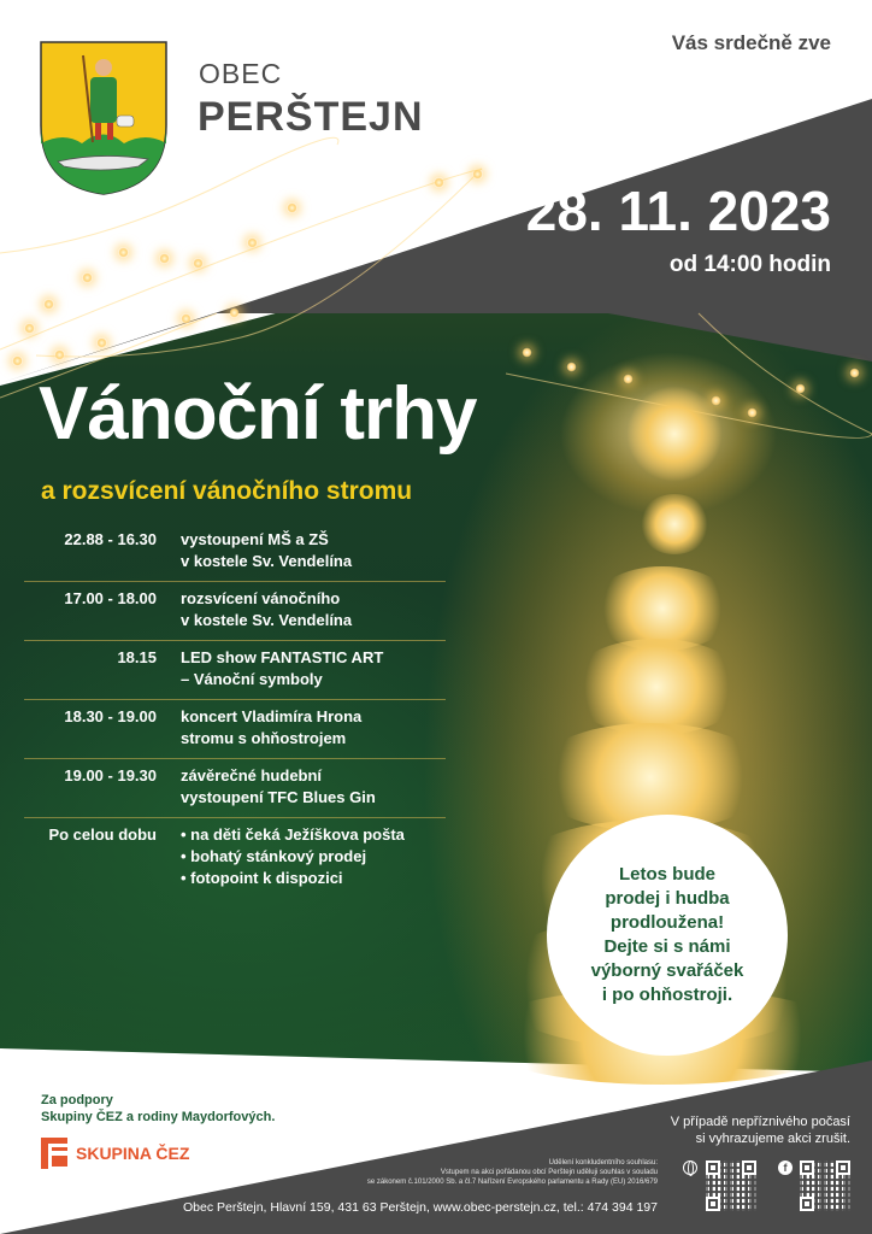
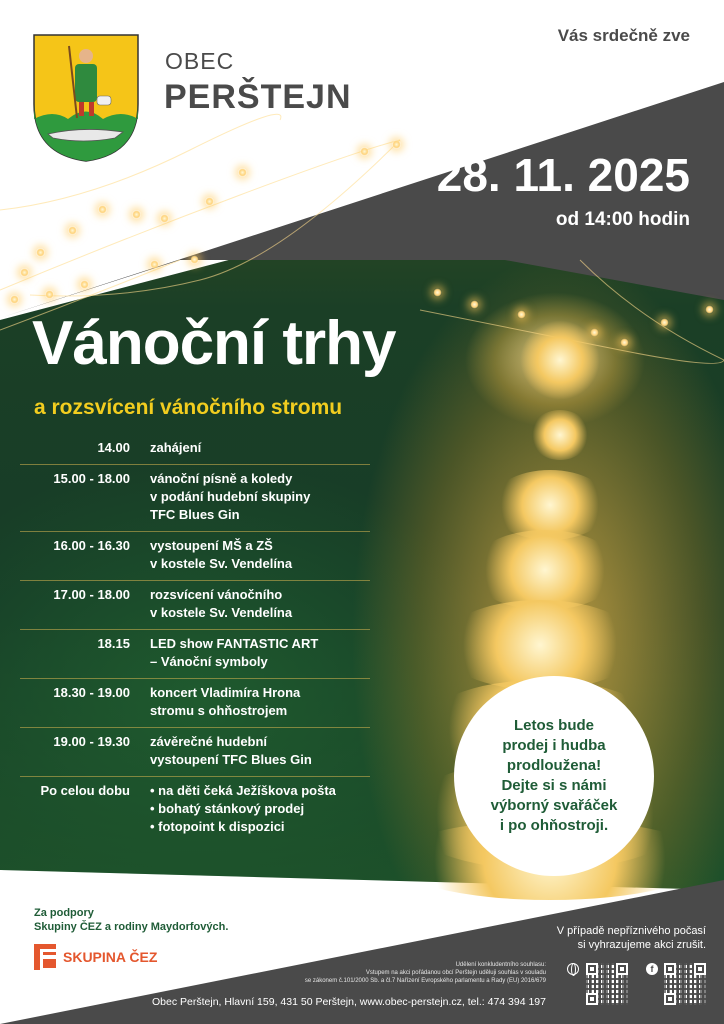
  OBEC
  PERŠTEJN
  Vás srdečně zve
- 28. 11. 2023
+ 28. 11. 2025
  od 14:00 hodin
  Vánoční trhy
  a rozsvícení vánočního stromu
+ 14.00
+ zahájení
+ 15.00 - 18.00
+ vánoční písně a koledy
+ v podání hudební skupiny
+ TFC Blues Gin
- 22.88 - 16.30
+ 16.00 - 16.30
  vystoupení MŠ a ZŠ
  v kostele Sv. Vendelína
  17.00 - 18.00
  rozsvícení vánočního
  v kostele Sv. Vendelína
  18.15
  LED show FANTASTIC ART
  – Vánoční symboly
  18.30 - 19.00
  koncert Vladimíra Hrona
  stromu s ohňostrojem
  19.00 - 19.30
  závěrečné hudební
  vystoupení TFC Blues Gin
  Po celou dobu
  • na děti čeká Ježíškova pošta
  • bohatý stánkový prodej
  • fotopoint k dispozici
  Letos bude
  prodej i hudba
  prodloužena!
  Dejte si s námi
  výborný svařáček
  i po ohňostroji.
  Za podpory
  Skupiny ČEZ a rodiny Maydorfových.
  SKUPINA ČEZ
  V případě nepříznivého počasí
  si vyhrazujeme akci zrušit.
- Obec Perštejn, Hlavní 159, 431 63 Perštejn, www.obec-perstejn.cz, tel.: 474 394 197
+ Obec Perštejn, Hlavní 159, 431 50 Perštejn, www.obec-perstejn.cz, tel.: 474 394 197
  f
